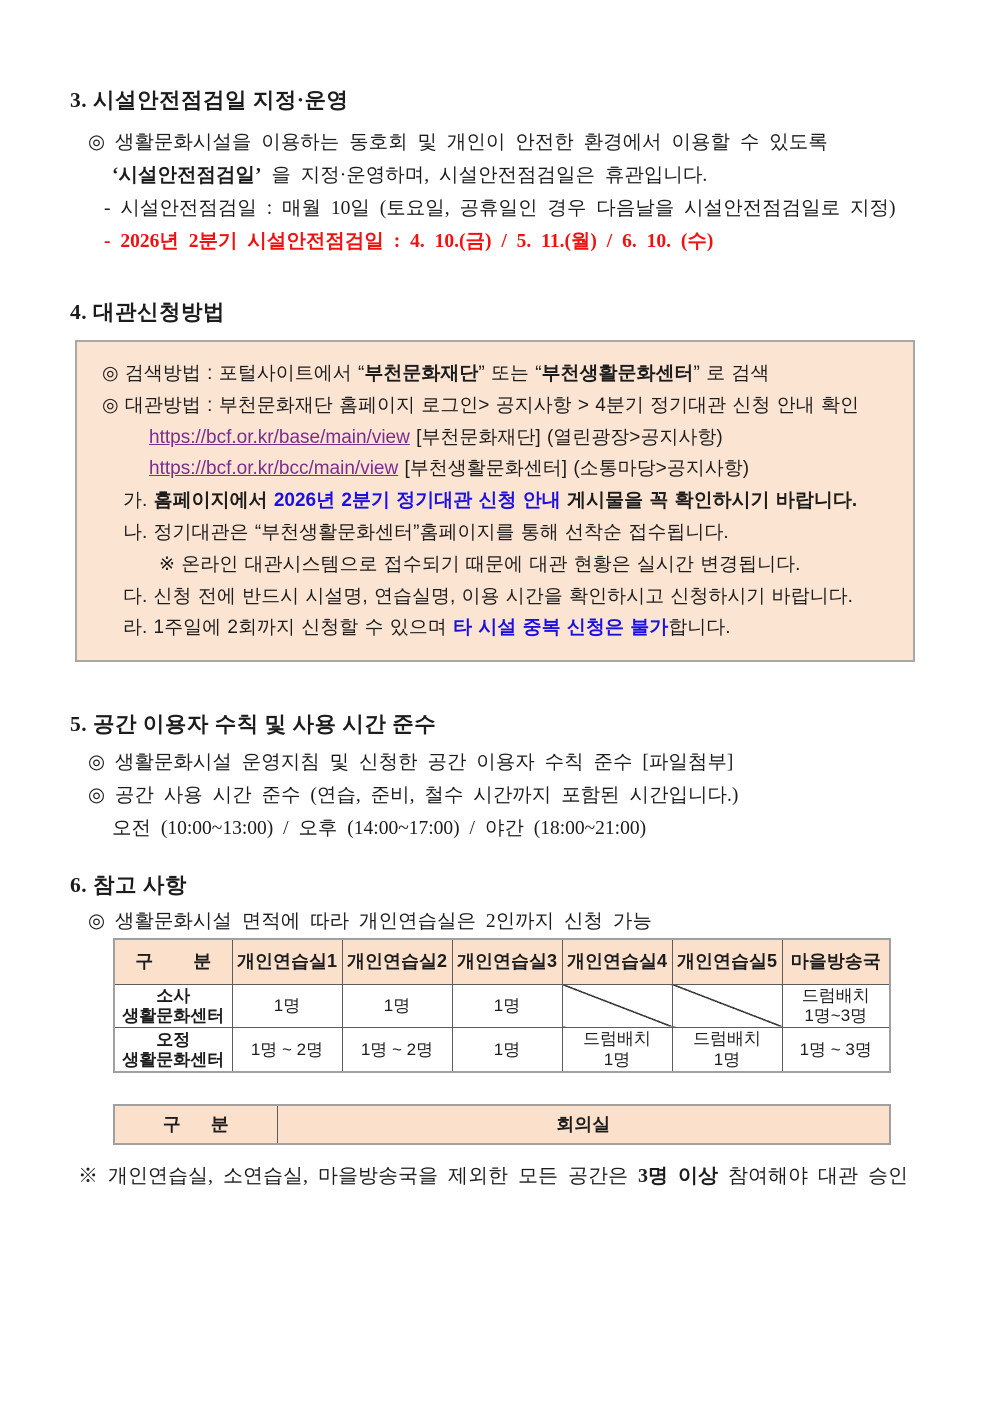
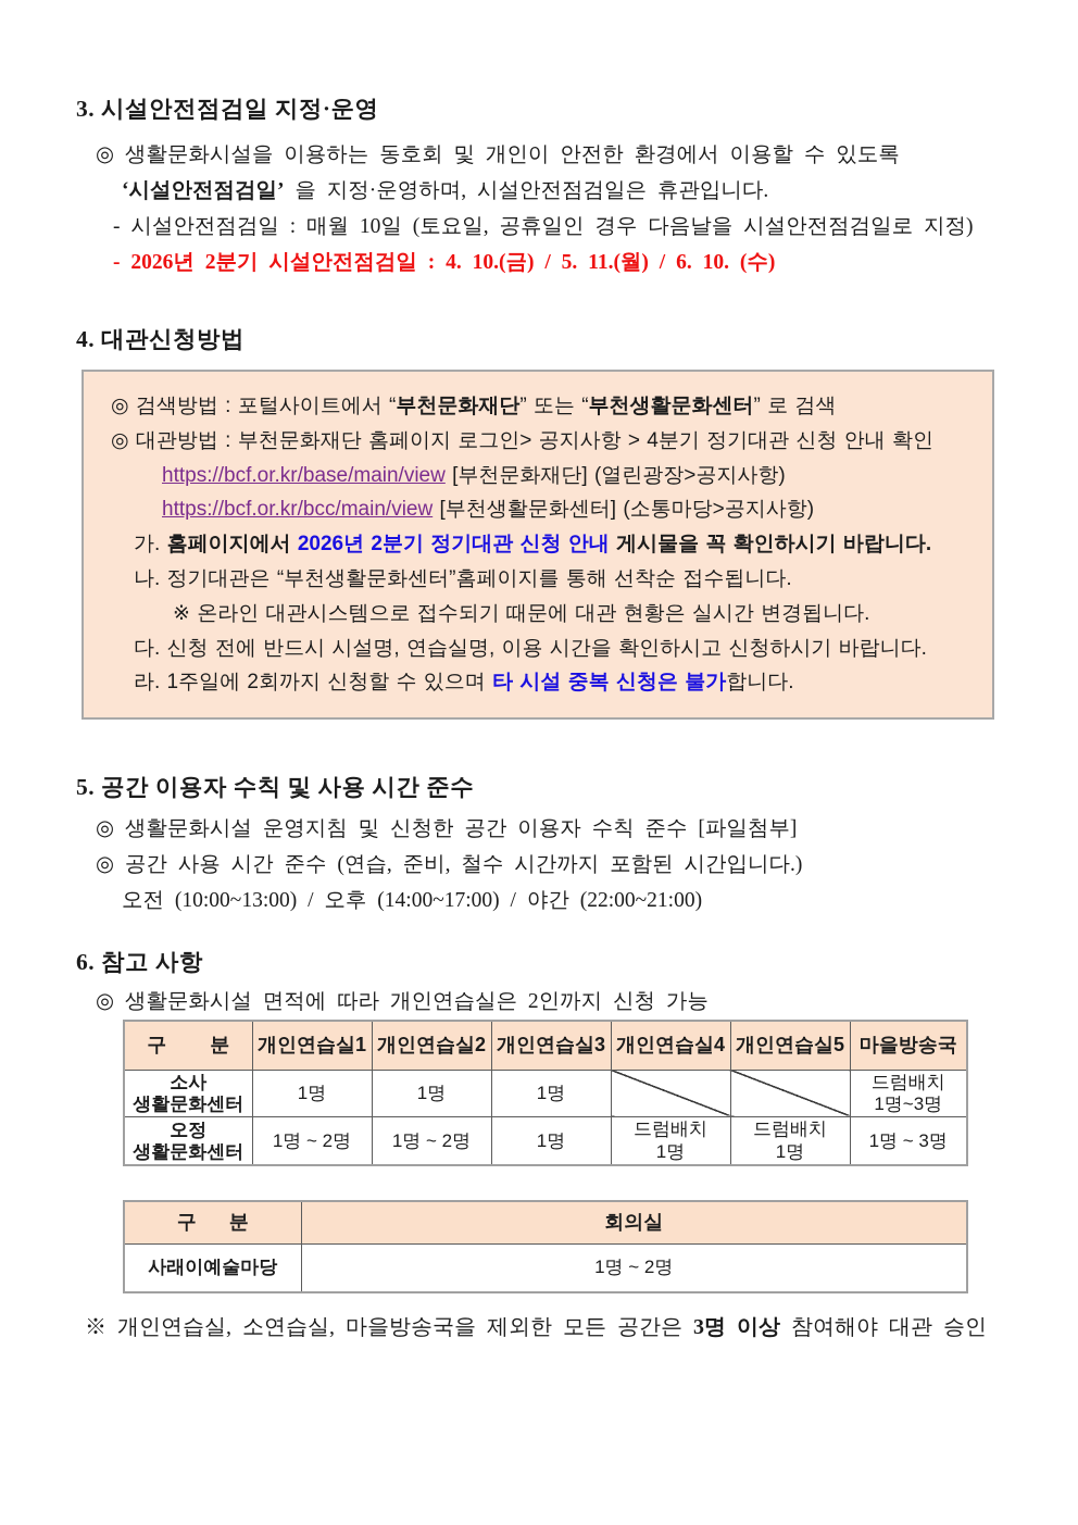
  3. 시설안전점검일 지정·운영
  ◎ 생활문화시설을 이용하는 동호회 및 개인이 안전한 환경에서 이용할 수 있도록
  ‘시설안전점검일’ 을 지정·운영하며, 시설안전점검일은 휴관입니다.
  - 시설안전점검일 : 매월 10일 (토요일, 공휴일인 경우 다음날을 시설안전점검일로 지정)
  - 2026년 2분기 시설안전점검일 : 4. 10.(금) / 5. 11.(월) / 6. 10. (수)
  4. 대관신청방법
  ◎ 검색방법 : 포털사이트에서 “부천문화재단” 또는 “부천생활문화센터” 로 검색
  ◎ 대관방법 : 부천문화재단 홈페이지 로그인> 공지사항 > 4분기 정기대관 신청 안내 확인
  https://bcf.or.kr/base/main/view [부천문화재단] (열린광장>공지사항)
  https://bcf.or.kr/bcc/main/view [부천생활문화센터] (소통마당>공지사항)
  가. 홈페이지에서 2026년 2분기 정기대관 신청 안내 게시물을 꼭 확인하시기 바랍니다.
  나. 정기대관은 “부천생활문화센터”홈페이지를 통해 선착순 접수됩니다.
  ※ 온라인 대관시스템으로 접수되기 때문에 대관 현황은 실시간 변경됩니다.
  다. 신청 전에 반드시 시설명, 연습실명, 이용 시간을 확인하시고 신청하시기 바랍니다.
  라. 1주일에 2회까지 신청할 수 있으며 타 시설 중복 신청은 불가합니다.
  5. 공간 이용자 수칙 및 사용 시간 준수
  ◎ 생활문화시설 운영지침 및 신청한 공간 이용자 수칙 준수 [파일첨부]
  ◎ 공간 사용 시간 준수 (연습, 준비, 철수 시간까지 포함된 시간입니다.)
- 오전 (10:00~13:00) / 오후 (14:00~17:00) / 야간 (18:00~21:00)
+ 오전 (10:00~13:00) / 오후 (14:00~17:00) / 야간 (22:00~21:00)
  6. 참고 사항
  ◎ 생활문화시설 면적에 따라 개인연습실은 2인까지 신청 가능
  구 분	개인연습실1	개인연습실2	개인연습실3	개인연습실4	개인연습실5	마을방송국
  소사 생활문화센터	1명	1명	1명			드럼배치 1명~3명
  오정 생활문화센터	1명 ~ 2명	1명 ~ 2명	1명	드럼배치 1명	드럼배치 1명	1명 ~ 3명
  구 분	회의실
+ 사래이예술마당	1명 ~ 2명
  ※ 개인연습실, 소연습실, 마을방송국을 제외한 모든 공간은 3명 이상 참여해야 대관 승인
